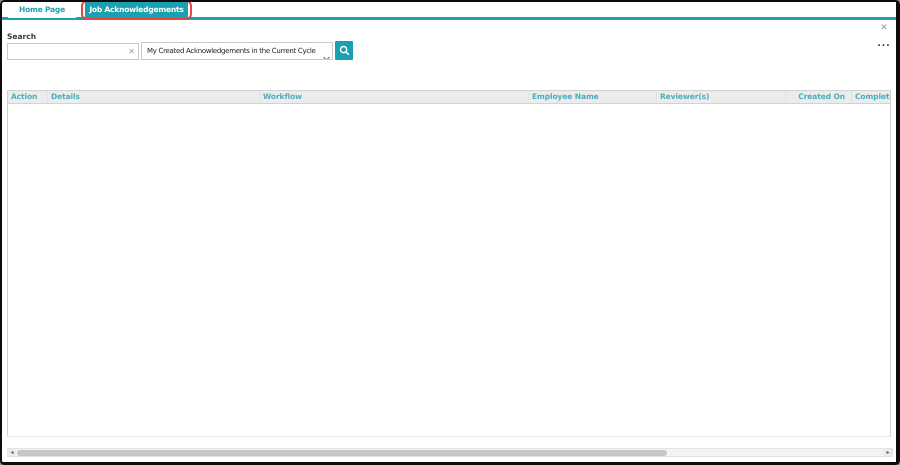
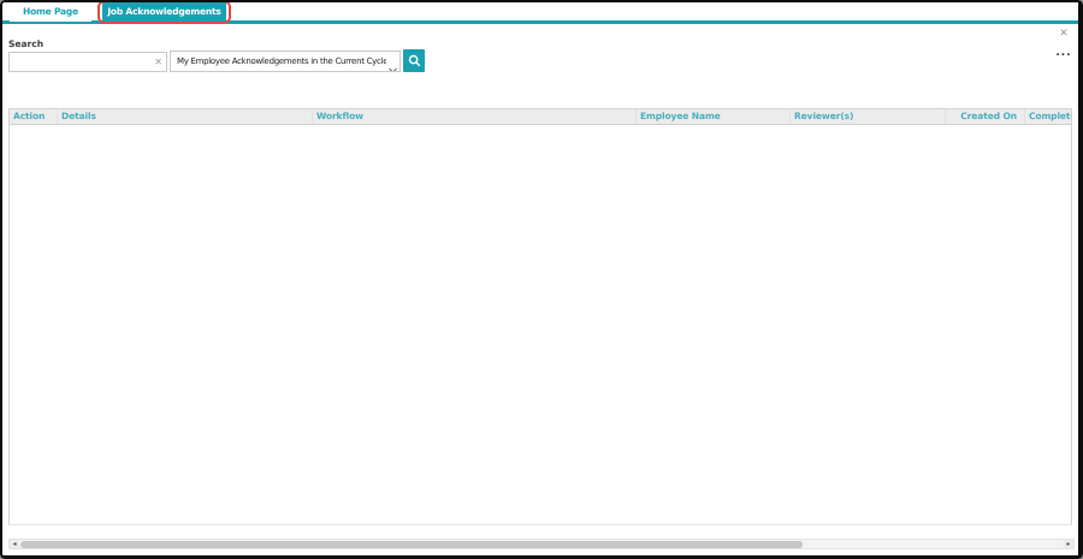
  Home Page
  Job Acknowledgements
  Search
  ✕
- My Created Acknowledgements in the Current Cycle
+ My Employee Acknowledgements in the Current Cycle
  ✕
  ...
  Action
  Details
  Workflow
  Employee Name
  Reviewer(s)
  Created On
